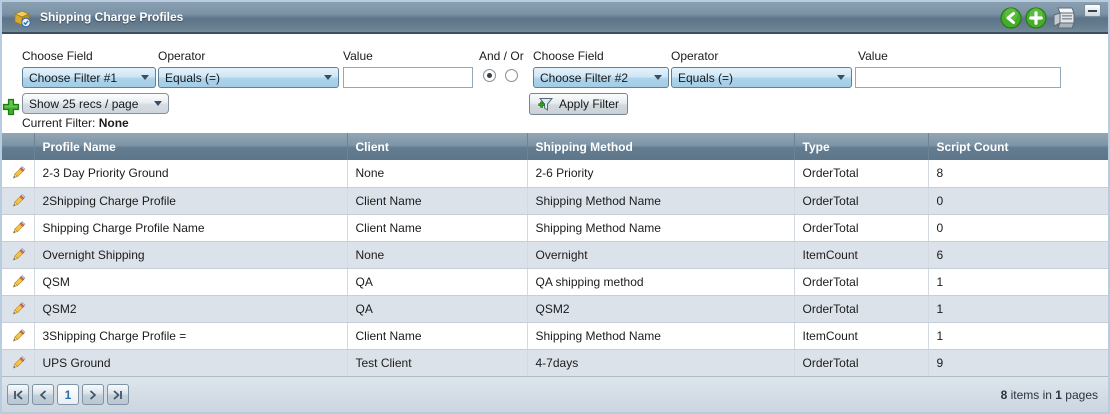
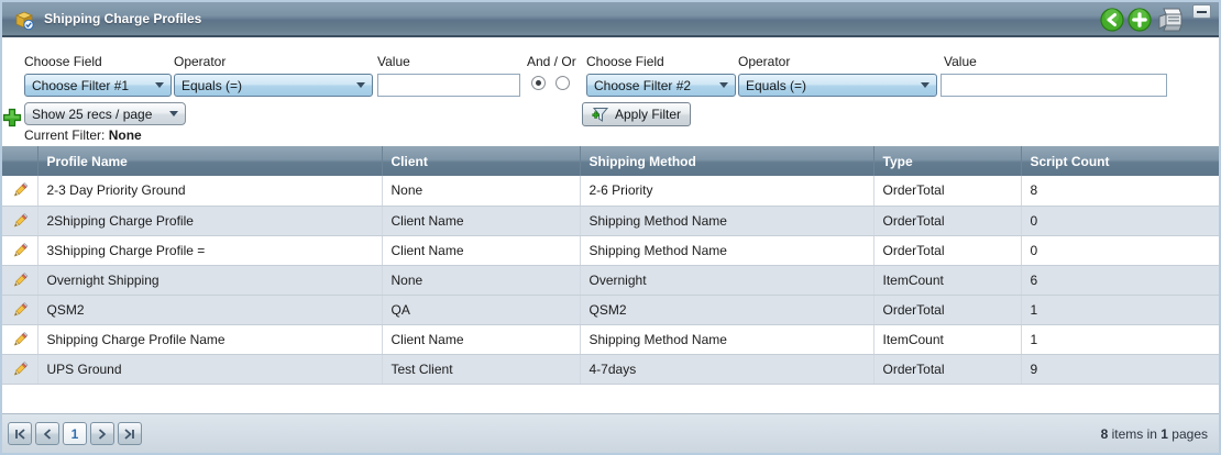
  Shipping Charge Profiles
  Choose Field
  Choose Filter #1
  Operator
  Equals (=)
  Value
  And / Or
  Choose Field
  Choose Filter #2
  Operator
  Equals (=)
  Value
  Show 25 recs / page
  Apply Filter
  Current Filter: None
  	Profile Name	Client	Shipping Method	Type	Script Count
  	2-3 Day Priority Ground	None	2-6 Priority	OrderTotal	8
  	2Shipping Charge Profile	Client Name	Shipping Method Name	OrderTotal	0
- 	Shipping Charge Profile Name	Client Name	Shipping Method Name	OrderTotal	0
+ 	3Shipping Charge Profile =	Client Name	Shipping Method Name	OrderTotal	0
  	Overnight Shipping	None	Overnight	ItemCount	6
- 	QSM	QA	QA shipping method	OrderTotal	1
  	QSM2	QA	QSM2	OrderTotal	1
- 	3Shipping Charge Profile =	Client Name	Shipping Method Name	ItemCount	1
+ 	Shipping Charge Profile Name	Client Name	Shipping Method Name	ItemCount	1
  	UPS Ground	Test Client	4-7days	OrderTotal	9
  1
  8 items in 1 pages
